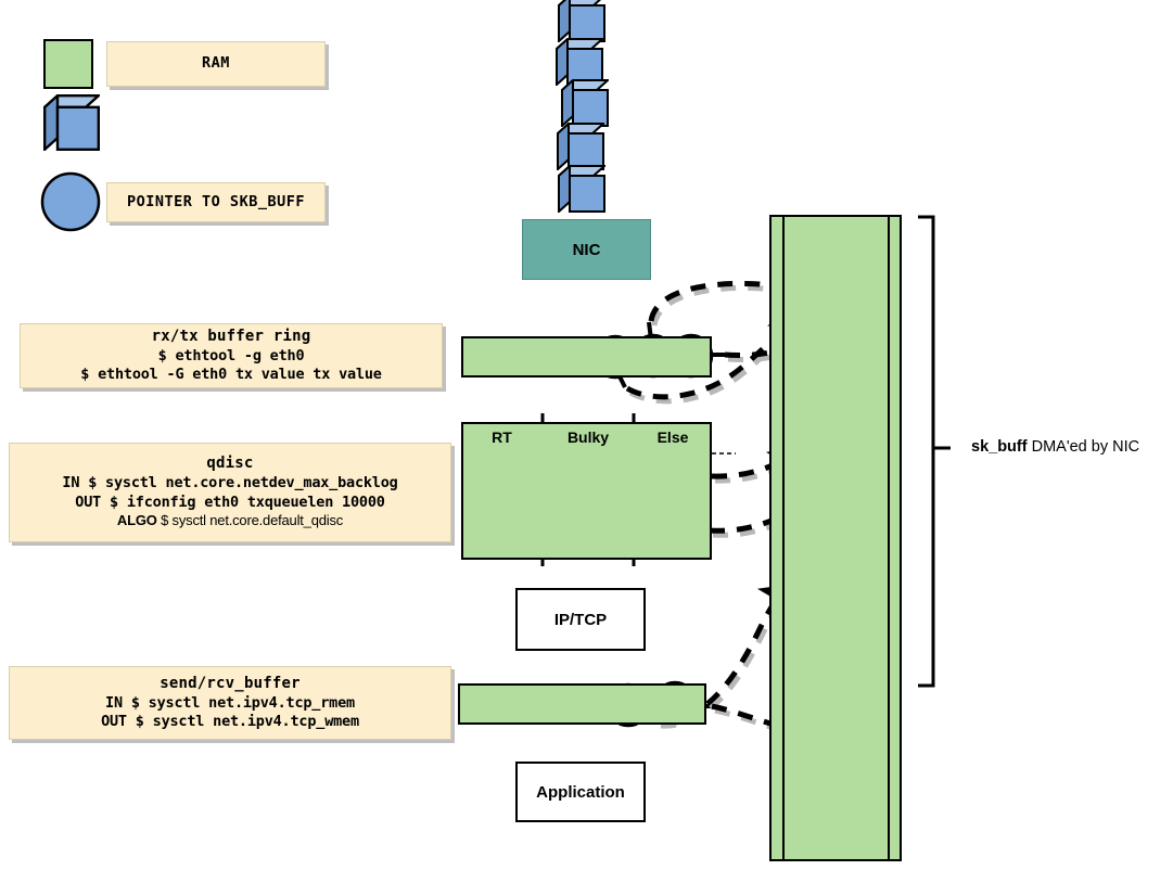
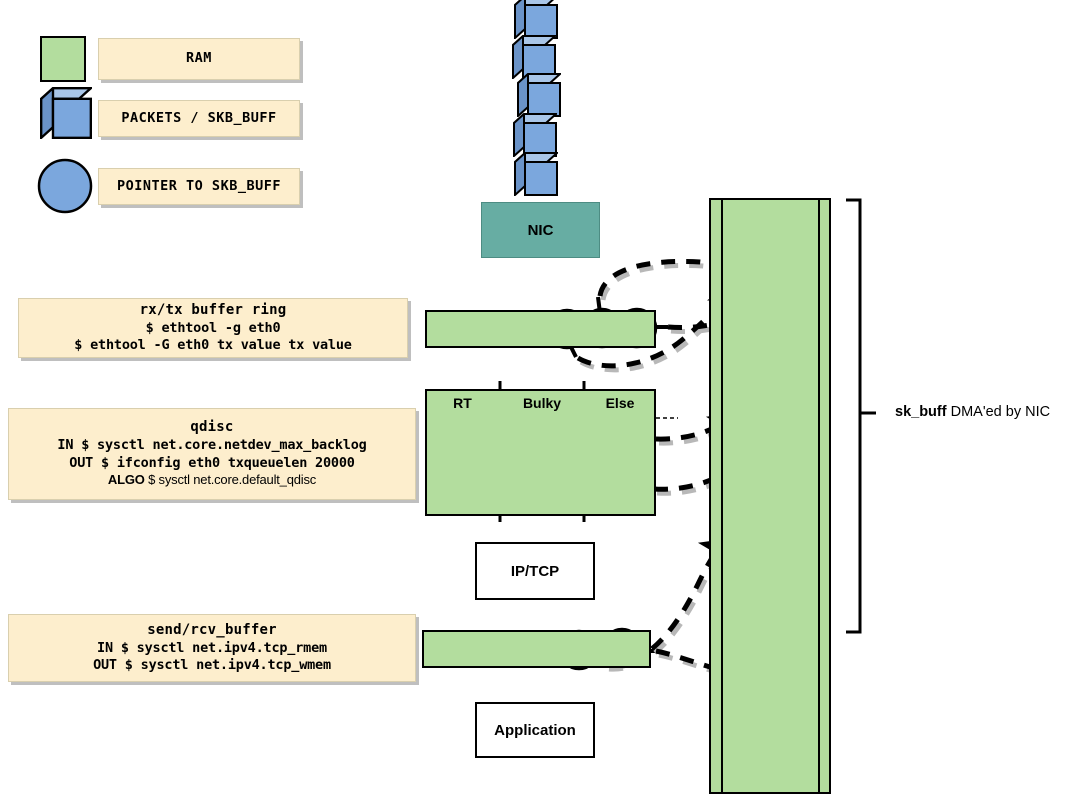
  RAM
+ PACKETS / SKB_BUFF
  POINTER TO SKB_BUFF
  rx/tx buffer ring
  $ ethtool -g eth0
  $ ethtool -G eth0 tx value tx value
  qdisc
  IN $ sysctl net.core.netdev_max_backlog
- OUT $ ifconfig eth0 txqueuelen 10000
+ OUT $ ifconfig eth0 txqueuelen 20000
  ALGO $ sysctl net.core.default_qdisc
  send/rcv_buffer
  IN $ sysctl net.ipv4.tcp_rmem
  OUT $ sysctl net.ipv4.tcp_wmem
  NIC
  RT
  Bulky
  Else
  IP/TCP
  Application
  sk_buff DMA'ed by NIC
